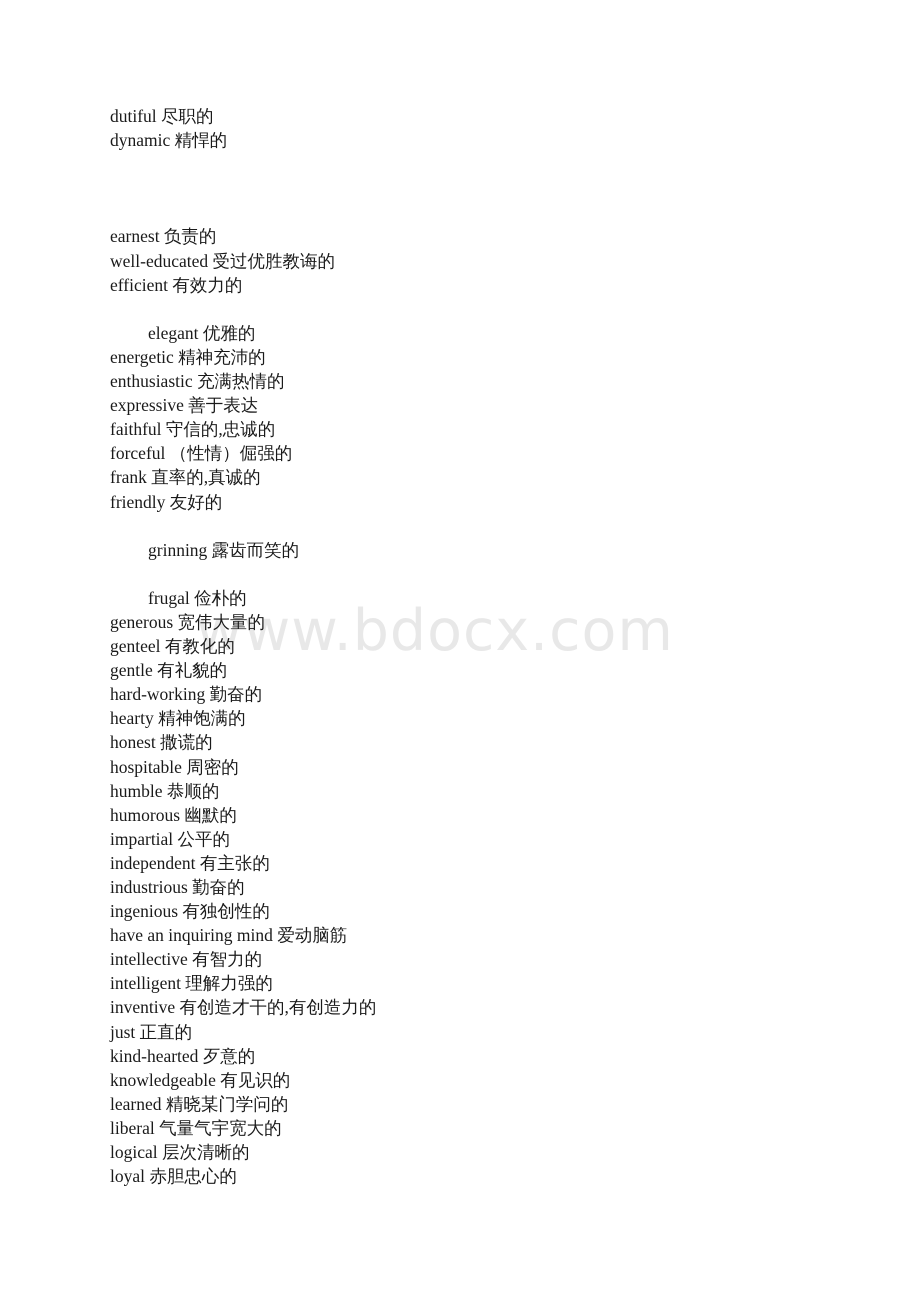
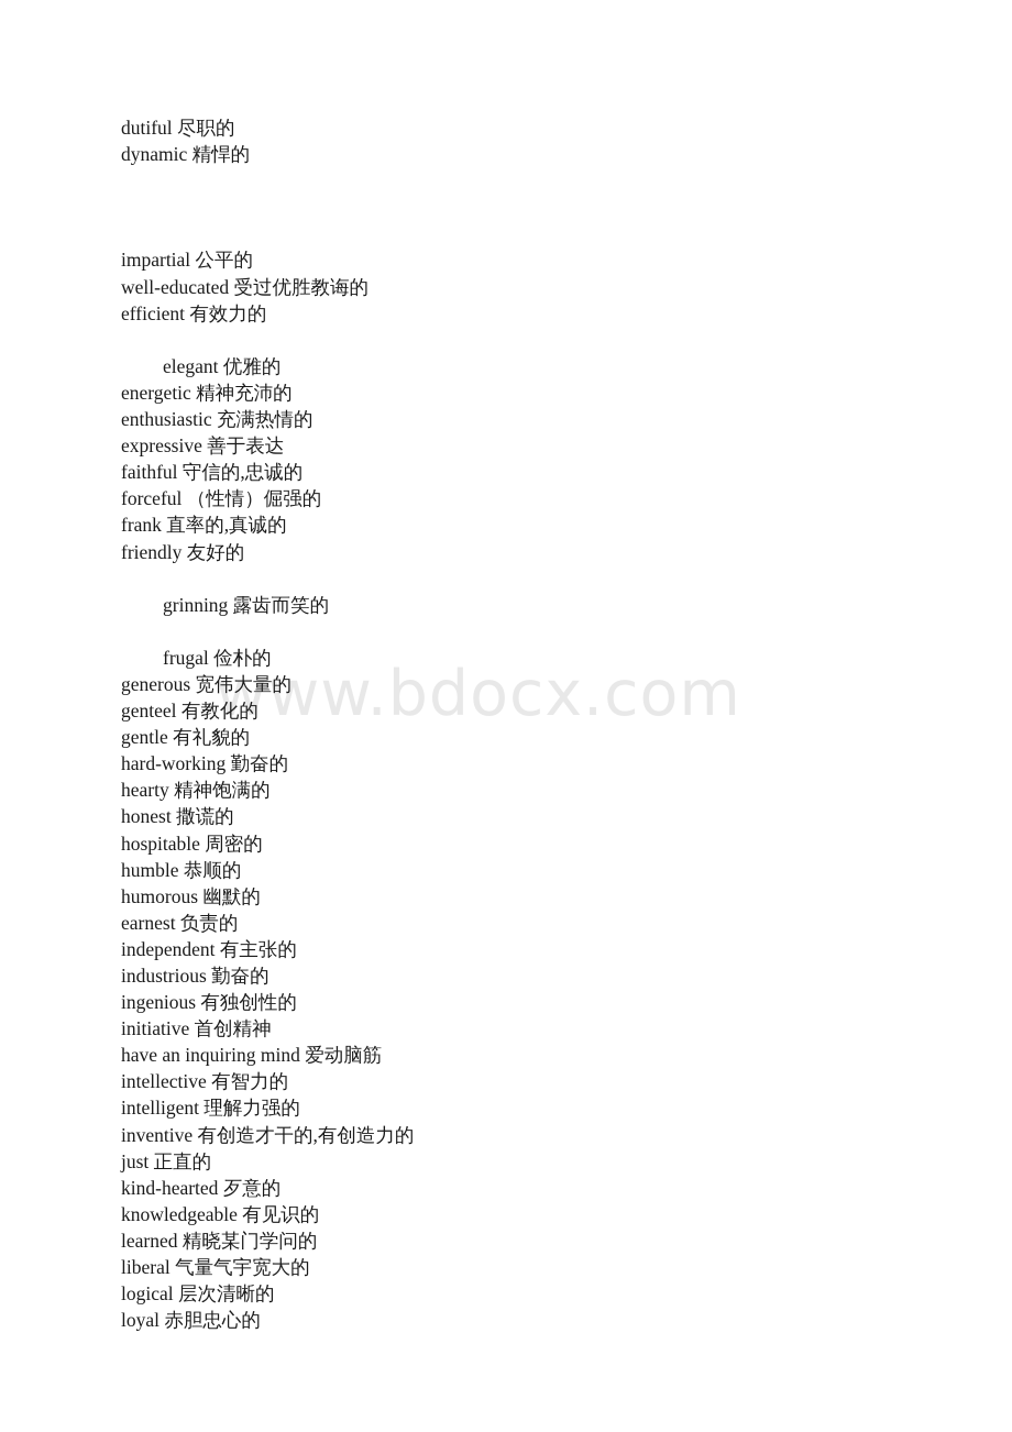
  www.bdocx.com
  dutiful 尽职的
  dynamic 精悍的
- earnest 负责的
+ impartial 公平的
  well-educated 受过优胜教诲的
  efficient 有效力的
  elegant 优雅的
  energetic 精神充沛的
  enthusiastic 充满热情的
  expressive 善于表达
  faithful 守信的,忠诚的
  forceful （性情）倔强的
  frank 直率的,真诚的
  friendly 友好的
  grinning 露齿而笑的
  frugal 俭朴的
  generous 宽伟大量的
  genteel 有教化的
  gentle 有礼貌的
  hard-working 勤奋的
  hearty 精神饱满的
  honest 撒谎的
  hospitable 周密的
  humble 恭顺的
  humorous 幽默的
- impartial 公平的
+ earnest 负责的
  independent 有主张的
  industrious 勤奋的
  ingenious 有独创性的
+ initiative 首创精神
  have an inquiring mind 爱动脑筋
  intellective 有智力的
  intelligent 理解力强的
  inventive 有创造才干的,有创造力的
  just 正直的
  kind-hearted 歹意的
  knowledgeable 有见识的
  learned 精晓某门学问的
  liberal 气量气宇宽大的
  logical 层次清晰的
  loyal 赤胆忠心的
